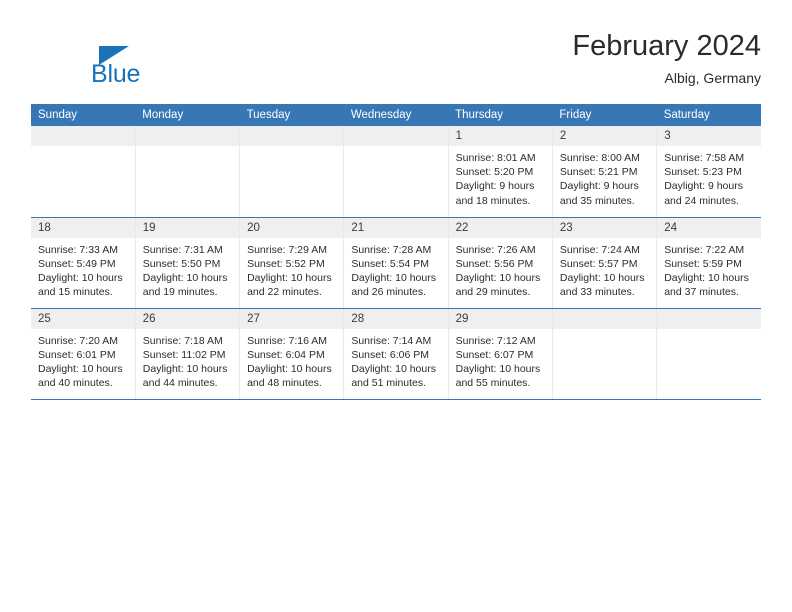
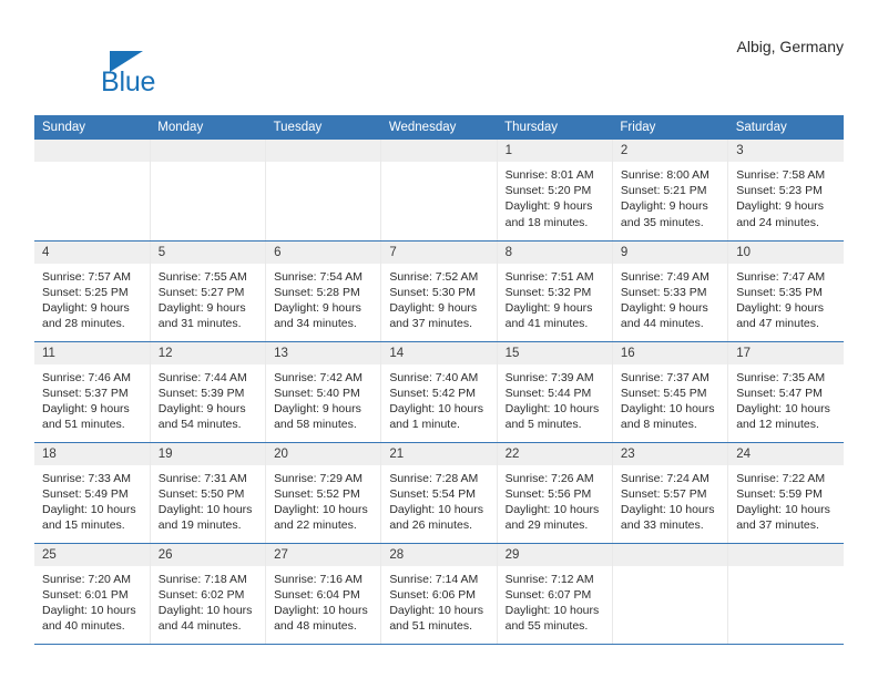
  Blue
- February 2024
  Albig, Germany
  Sunday	Monday	Tuesday	Wednesday	Thursday	Friday	Saturday
  				1Sunrise: 8:01 AMSunset: 5:20 PMDaylight: 9 hoursand 18 minutes.	2Sunrise: 8:00 AMSunset: 5:21 PMDaylight: 9 hoursand 35 minutes.	3Sunrise: 7:58 AMSunset: 5:23 PMDaylight: 9 hoursand 24 minutes.
+ 4Sunrise: 7:57 AMSunset: 5:25 PMDaylight: 9 hoursand 28 minutes.	5Sunrise: 7:55 AMSunset: 5:27 PMDaylight: 9 hoursand 31 minutes.	6Sunrise: 7:54 AMSunset: 5:28 PMDaylight: 9 hoursand 34 minutes.	7Sunrise: 7:52 AMSunset: 5:30 PMDaylight: 9 hoursand 37 minutes.	8Sunrise: 7:51 AMSunset: 5:32 PMDaylight: 9 hoursand 41 minutes.	9Sunrise: 7:49 AMSunset: 5:33 PMDaylight: 9 hoursand 44 minutes.	10Sunrise: 7:47 AMSunset: 5:35 PMDaylight: 9 hoursand 47 minutes.
+ 11Sunrise: 7:46 AMSunset: 5:37 PMDaylight: 9 hoursand 51 minutes.	12Sunrise: 7:44 AMSunset: 5:39 PMDaylight: 9 hoursand 54 minutes.	13Sunrise: 7:42 AMSunset: 5:40 PMDaylight: 9 hoursand 58 minutes.	14Sunrise: 7:40 AMSunset: 5:42 PMDaylight: 10 hoursand 1 minute.	15Sunrise: 7:39 AMSunset: 5:44 PMDaylight: 10 hoursand 5 minutes.	16Sunrise: 7:37 AMSunset: 5:45 PMDaylight: 10 hoursand 8 minutes.	17Sunrise: 7:35 AMSunset: 5:47 PMDaylight: 10 hoursand 12 minutes.
  18Sunrise: 7:33 AMSunset: 5:49 PMDaylight: 10 hoursand 15 minutes.	19Sunrise: 7:31 AMSunset: 5:50 PMDaylight: 10 hoursand 19 minutes.	20Sunrise: 7:29 AMSunset: 5:52 PMDaylight: 10 hoursand 22 minutes.	21Sunrise: 7:28 AMSunset: 5:54 PMDaylight: 10 hoursand 26 minutes.	22Sunrise: 7:26 AMSunset: 5:56 PMDaylight: 10 hoursand 29 minutes.	23Sunrise: 7:24 AMSunset: 5:57 PMDaylight: 10 hoursand 33 minutes.	24Sunrise: 7:22 AMSunset: 5:59 PMDaylight: 10 hoursand 37 minutes.
- 25Sunrise: 7:20 AMSunset: 6:01 PMDaylight: 10 hoursand 40 minutes.	26Sunrise: 7:18 AMSunset: 11:02 PMDaylight: 10 hoursand 44 minutes.	27Sunrise: 7:16 AMSunset: 6:04 PMDaylight: 10 hoursand 48 minutes.	28Sunrise: 7:14 AMSunset: 6:06 PMDaylight: 10 hoursand 51 minutes.	29Sunrise: 7:12 AMSunset: 6:07 PMDaylight: 10 hoursand 55 minutes.
+ 25Sunrise: 7:20 AMSunset: 6:01 PMDaylight: 10 hoursand 40 minutes.	26Sunrise: 7:18 AMSunset: 6:02 PMDaylight: 10 hoursand 44 minutes.	27Sunrise: 7:16 AMSunset: 6:04 PMDaylight: 10 hoursand 48 minutes.	28Sunrise: 7:14 AMSunset: 6:06 PMDaylight: 10 hoursand 51 minutes.	29Sunrise: 7:12 AMSunset: 6:07 PMDaylight: 10 hoursand 55 minutes.
